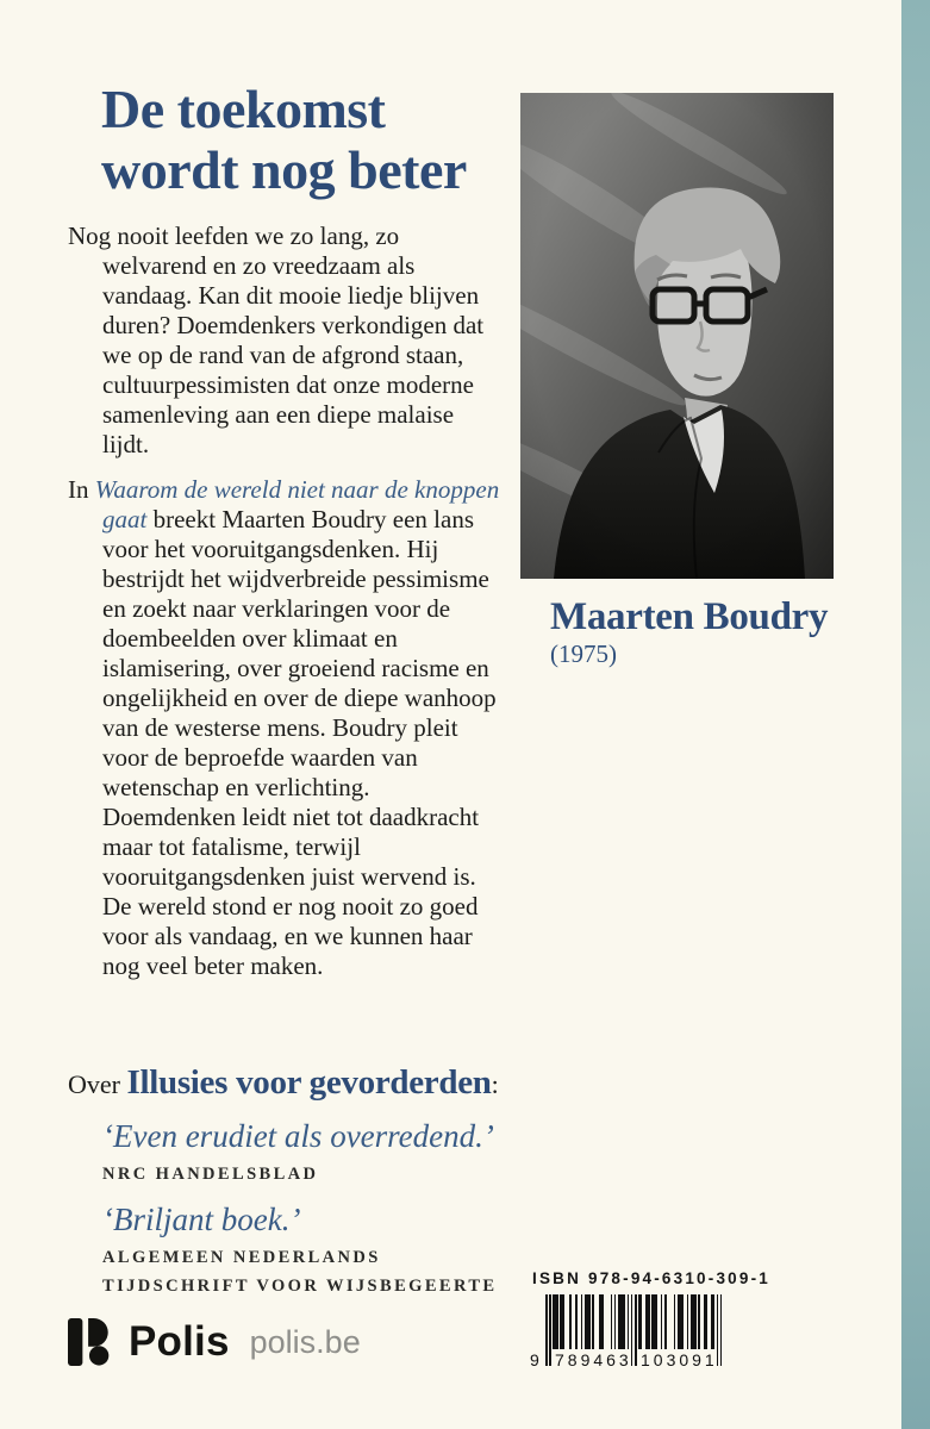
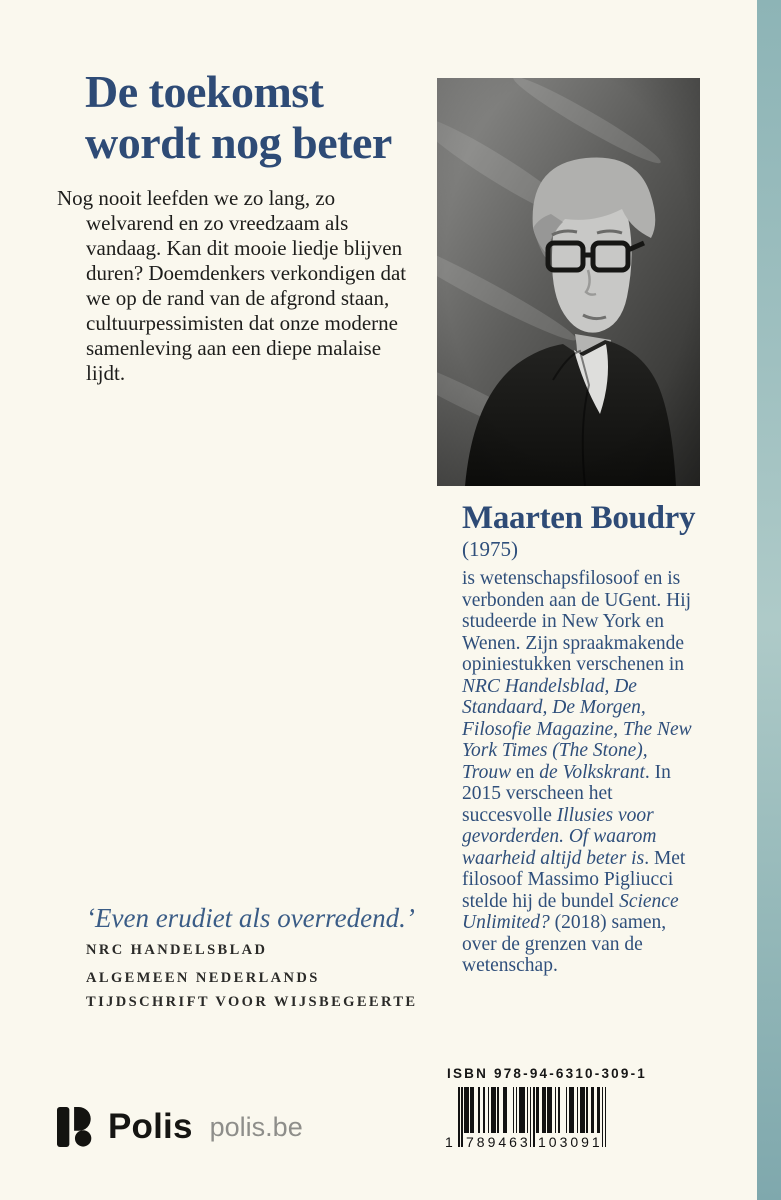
  De toekomst
  wordt nog beter
  Nog nooit leefden we zo lang, zo welvarend en zo vreedzaam als vandaag. Kan dit mooie liedje blijven duren? Doemdenkers verkondigen dat we op de rand van de afgrond staan, cultuurpessimisten dat onze moderne samenleving aan een diepe malaise lijdt.
- In Waarom de wereld niet naar de knoppen gaat breekt Maarten Boudry een lans voor het vooruitgangsdenken. Hij bestrijdt het wijdverbreide pessimisme en zoekt naar verklaringen voor de doembeelden over klimaat en islamisering, over groeiend racisme en ongelijkheid en over de diepe wanhoop van de westerse mens. Boudry pleit voor de beproefde waarden van wetenschap en verlichting. Doemdenken leidt niet tot daadkracht maar tot fatalisme, terwijl vooruitgangsdenken juist wervend is. De wereld stond er nog nooit zo goed voor als vandaag, en we kunnen haar nog veel beter maken.
- Over Illusies voor gevorderden:
  ‘Even erudiet als overredend.’
  NRC HANDELSBLAD
- ‘Briljant boek.’
  ALGEMEEN NEDERLANDS TIJDSCHRIFT VOOR WIJSBEGEERTE
  Maarten Boudry (1975)
+ is wetenschapsfilosoof en is verbonden aan de UGent. Hij studeerde in New York en Wenen. Zijn spraakmakende opiniestukken verschenen in NRC Handelsblad, De Standaard, De Morgen, Filosofie Magazine, The New York Times (The Stone), Trouw en de Volkskrant. In 2015 verscheen het succesvolle Illusies voor gevorderden. Of waarom waarheid altijd beter is. Met filosoof Massimo Pigliucci stelde hij de bundel Science Unlimited? (2018) samen, over de grenzen van de wetenschap.
  ISBN 978-94-6310-309-1
- 9
+ 1
  789463
  103091
  Polis
  polis.be
